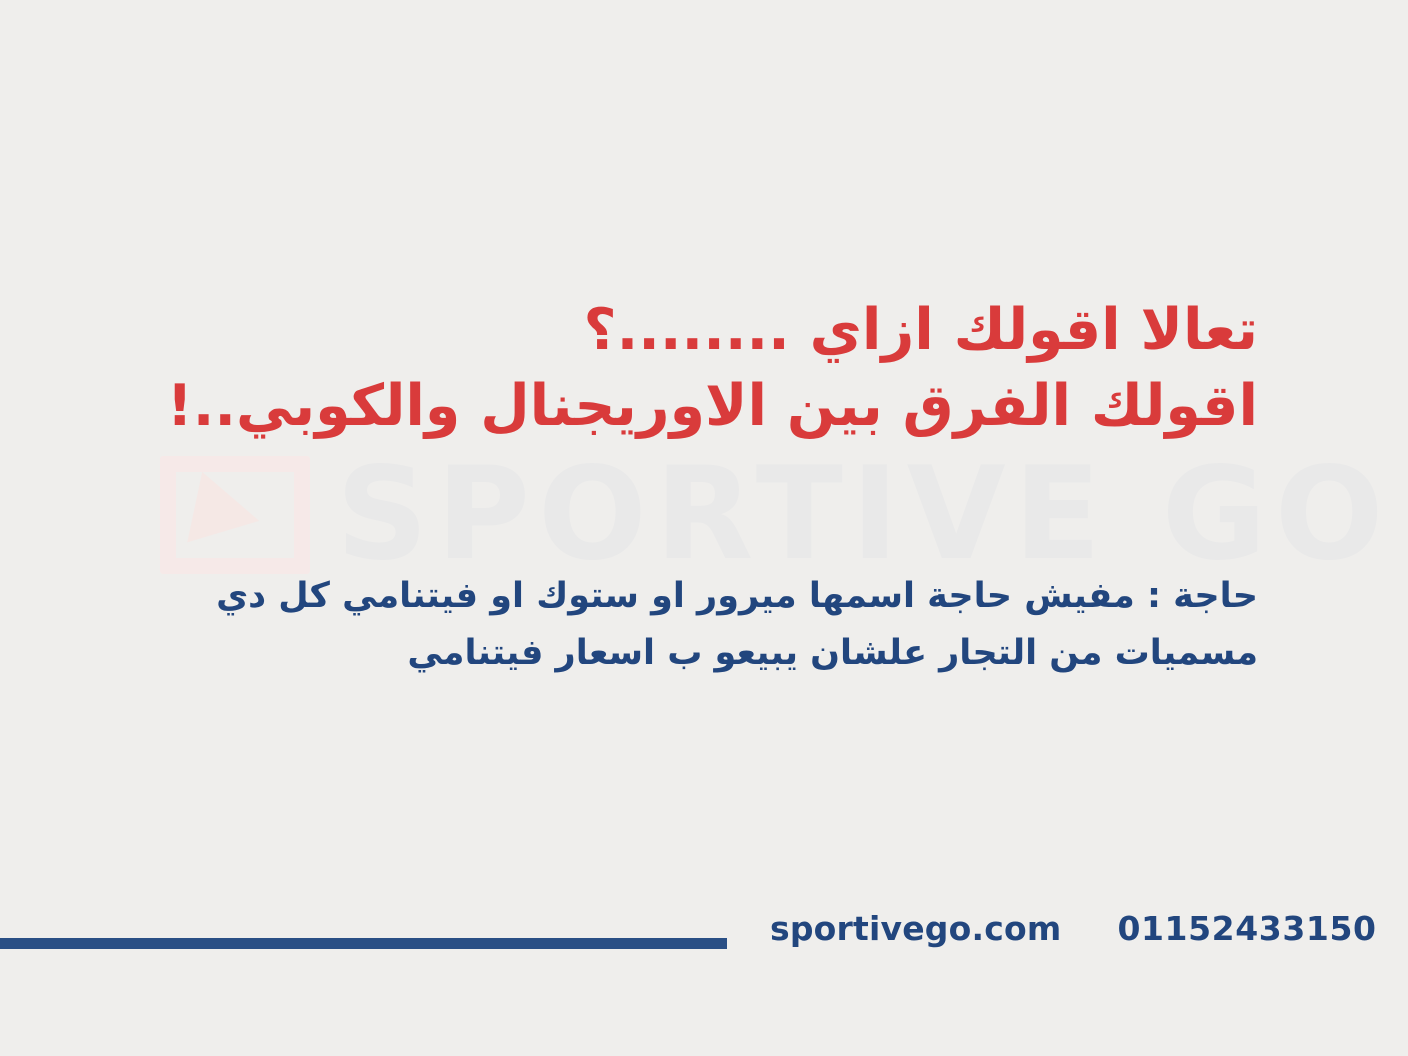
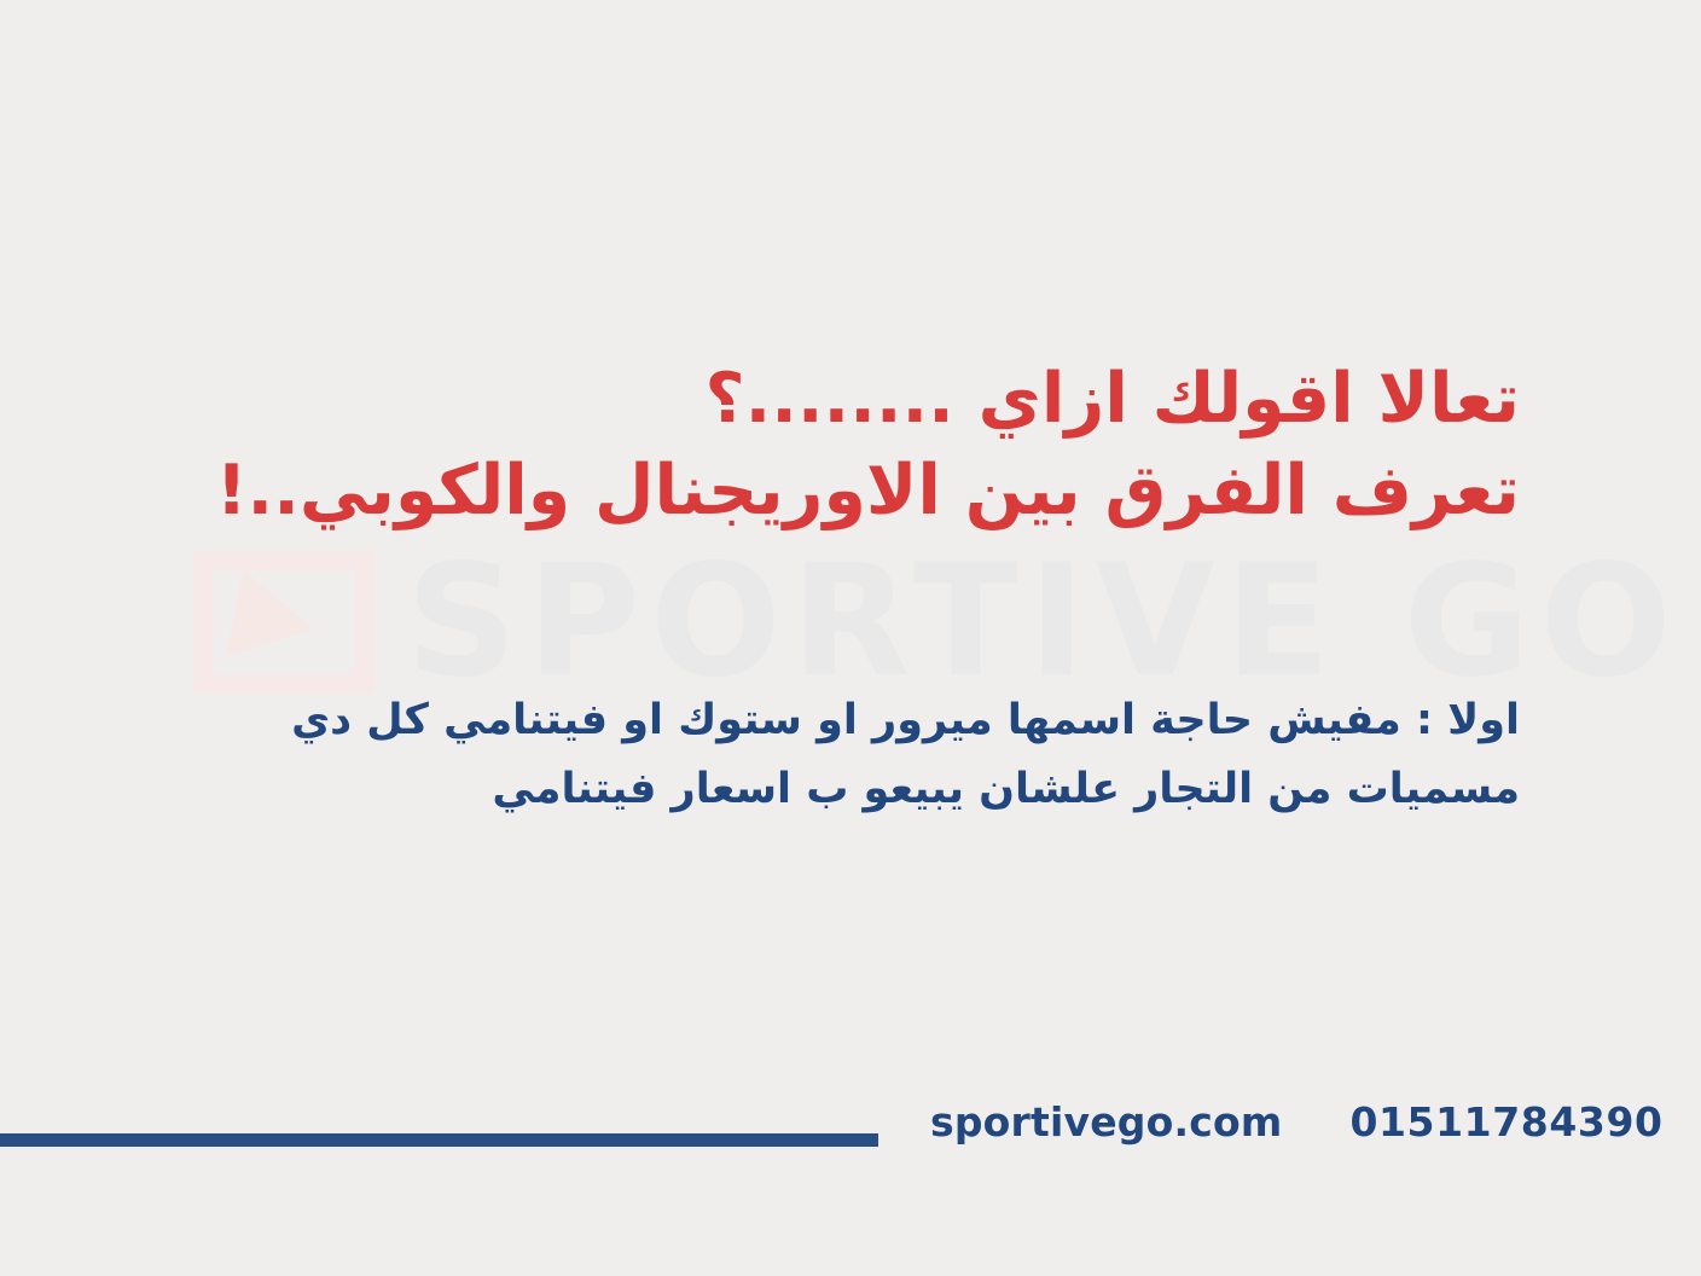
  SPORTIVE GO
  تعالا اقولك ازاي ........؟
- اقولك الفرق بين الاوريجنال والكوبي..!
+ تعرف الفرق بين الاوريجنال والكوبي..!
- حاجة : مفيش حاجة اسمها ميرور او ستوك او فيتنامي كل دي
+ اولا : مفيش حاجة اسمها ميرور او ستوك او فيتنامي كل دي
  مسميات من التجار علشان يبيعو ب اسعار فيتنامي
  sportivego.com
- 01152433150
+ 01511784390
